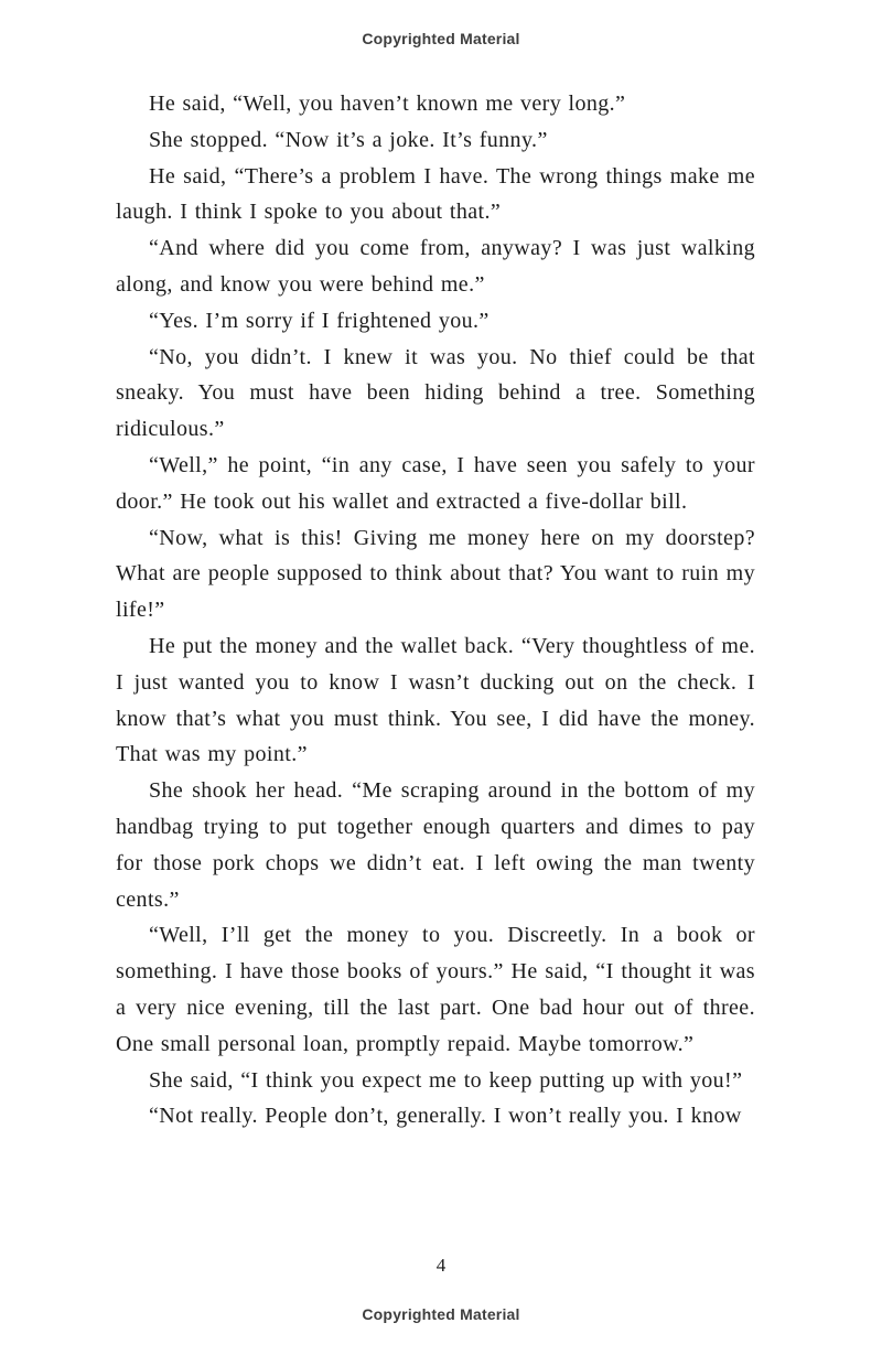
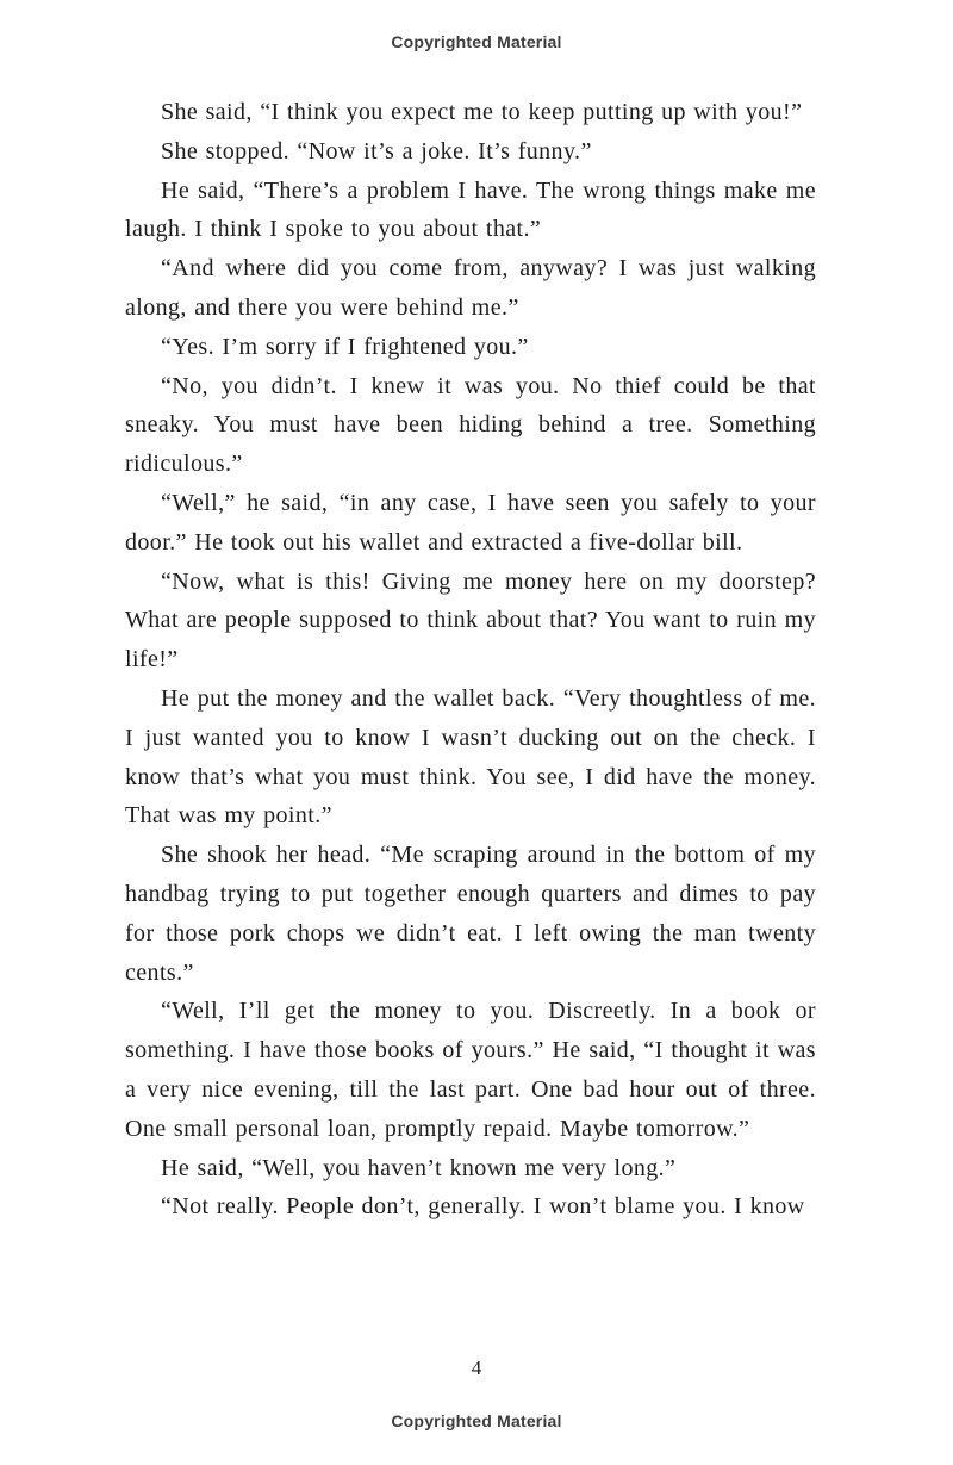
  Copyrighted Material
- He said, “Well, you haven’t known me very long.”
+ She said, “I think you expect me to keep putting up with you!”
  She stopped. “Now it’s a joke. It’s funny.”
  He said, “There’s a problem I have. The wrong things make me laugh. I think I spoke to you about that.”
- “And where did you come from, anyway? I was just walking along, and know you were behind me.”
+ “And where did you come from, anyway? I was just walking along, and there you were behind me.”
  “Yes. I’m sorry if I frightened you.”
  “No, you didn’t. I knew it was you. No thief could be that sneaky. You must have been hiding behind a tree. Something ridiculous.”
- “Well,” he point, “in any case, I have seen you safely to your door.” He took out his wallet and extracted a five-dollar bill.
+ “Well,” he said, “in any case, I have seen you safely to your door.” He took out his wallet and extracted a five-dollar bill.
  “Now, what is this! Giving me money here on my doorstep? What are people supposed to think about that? You want to ruin my life!”
  He put the money and the wallet back. “Very thoughtless of me. I just wanted you to know I wasn’t ducking out on the check. I know that’s what you must think. You see, I did have the money. That was my point.”
  She shook her head. “Me scraping around in the bottom of my handbag trying to put together enough quarters and dimes to pay for those pork chops we didn’t eat. I left owing the man twenty cents.”
  “Well, I’ll get the money to you. Discreetly. In a book or something. I have those books of yours.” He said, “I thought it was a very nice evening, till the last part. One bad hour out of three. One small personal loan, promptly repaid. Maybe tomorrow.”
- She said, “I think you expect me to keep putting up with you!”
+ He said, “Well, you haven’t known me very long.”
- “Not really. People don’t, generally. I won’t really you. I know
+ “Not really. People don’t, generally. I won’t blame you. I know
  4
  Copyrighted Material
